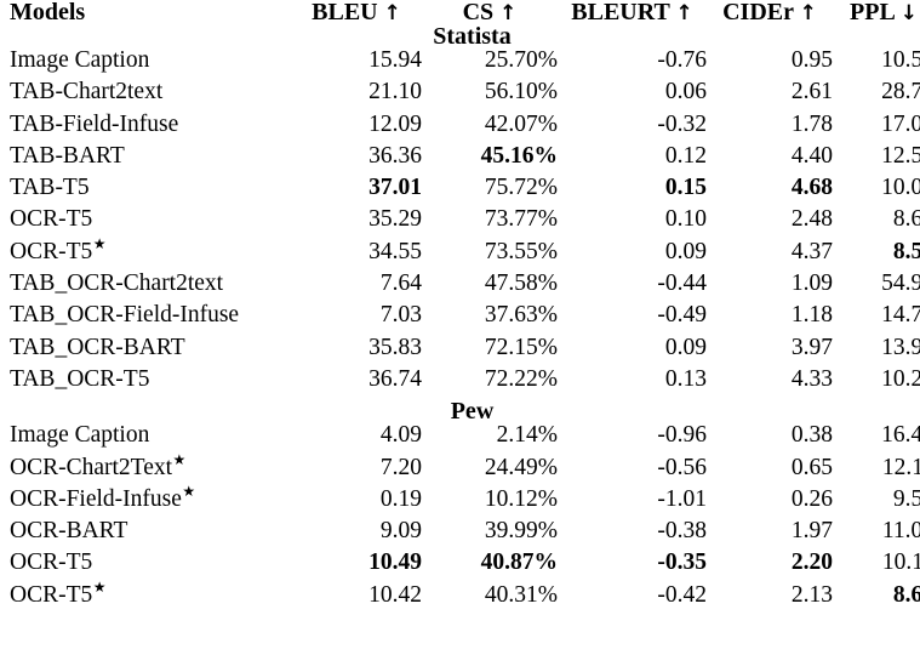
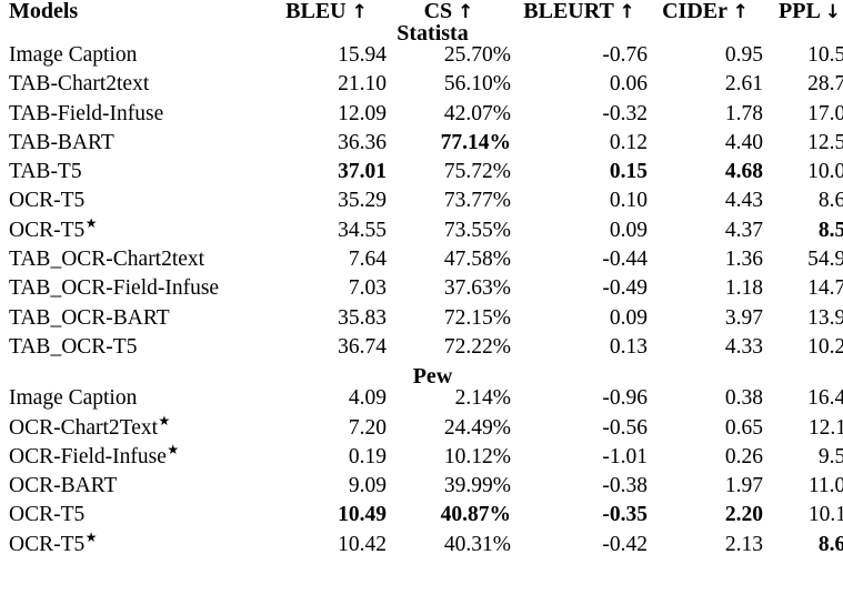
  Models	BLEU ↑	CS ↑	BLEURT ↑	CIDEr ↑	PPL ↓
  Statista
  Image Caption	15.94	25.70%	-0.76	0.95	10.5
  TAB-Chart2text	21.10	56.10%	0.06	2.61	28.7
  TAB-Field-Infuse	12.09	42.07%	-0.32	1.78	17.0
- TAB-BART	36.36	45.16%	0.12	4.40	12.5
+ TAB-BART	36.36	77.14%	0.12	4.40	12.5
  TAB-T5	37.01	75.72%	0.15	4.68	10.0
- OCR-T5	35.29	73.77%	0.10	2.48	8.6
+ OCR-T5	35.29	73.77%	0.10	4.43	8.6
  OCR-T5★	34.55	73.55%	0.09	4.37	8.5
- TAB_OCR-Chart2text	7.64	47.58%	-0.44	1.09	54.9
+ TAB_OCR-Chart2text	7.64	47.58%	-0.44	1.36	54.9
  TAB_OCR-Field-Infuse	7.03	37.63%	-0.49	1.18	14.7
  TAB_OCR-BART	35.83	72.15%	0.09	3.97	13.9
  TAB_OCR-T5	36.74	72.22%	0.13	4.33	10.2
  Pew
  Image Caption	4.09	2.14%	-0.96	0.38	16.4
  OCR-Chart2Text★	7.20	24.49%	-0.56	0.65	12.1
  OCR-Field-Infuse★	0.19	10.12%	-1.01	0.26	9.5
  OCR-BART	9.09	39.99%	-0.38	1.97	11.0
  OCR-T5	10.49	40.87%	-0.35	2.20	10.1
  OCR-T5★	10.42	40.31%	-0.42	2.13	8.6
